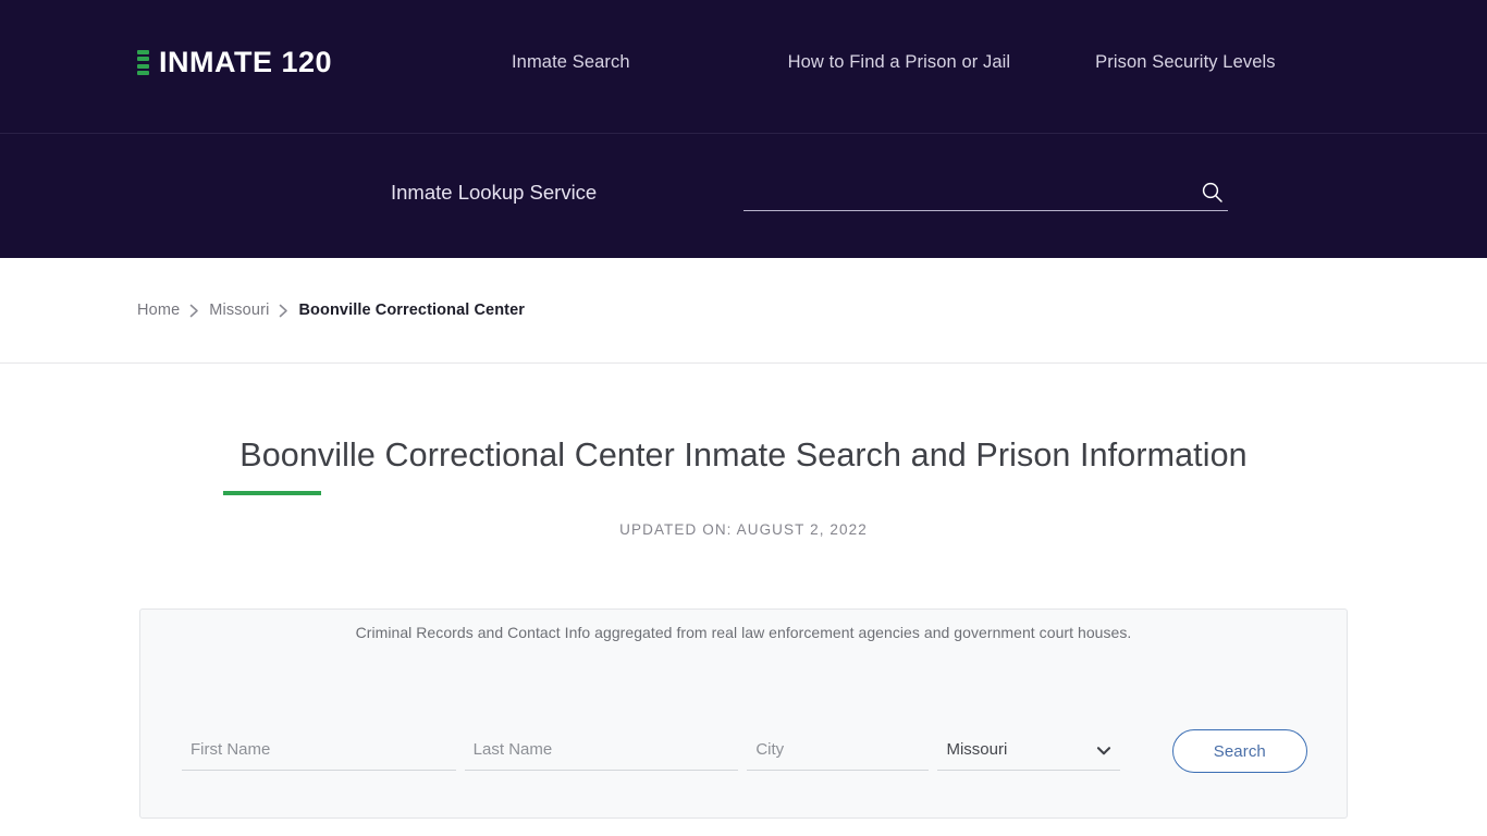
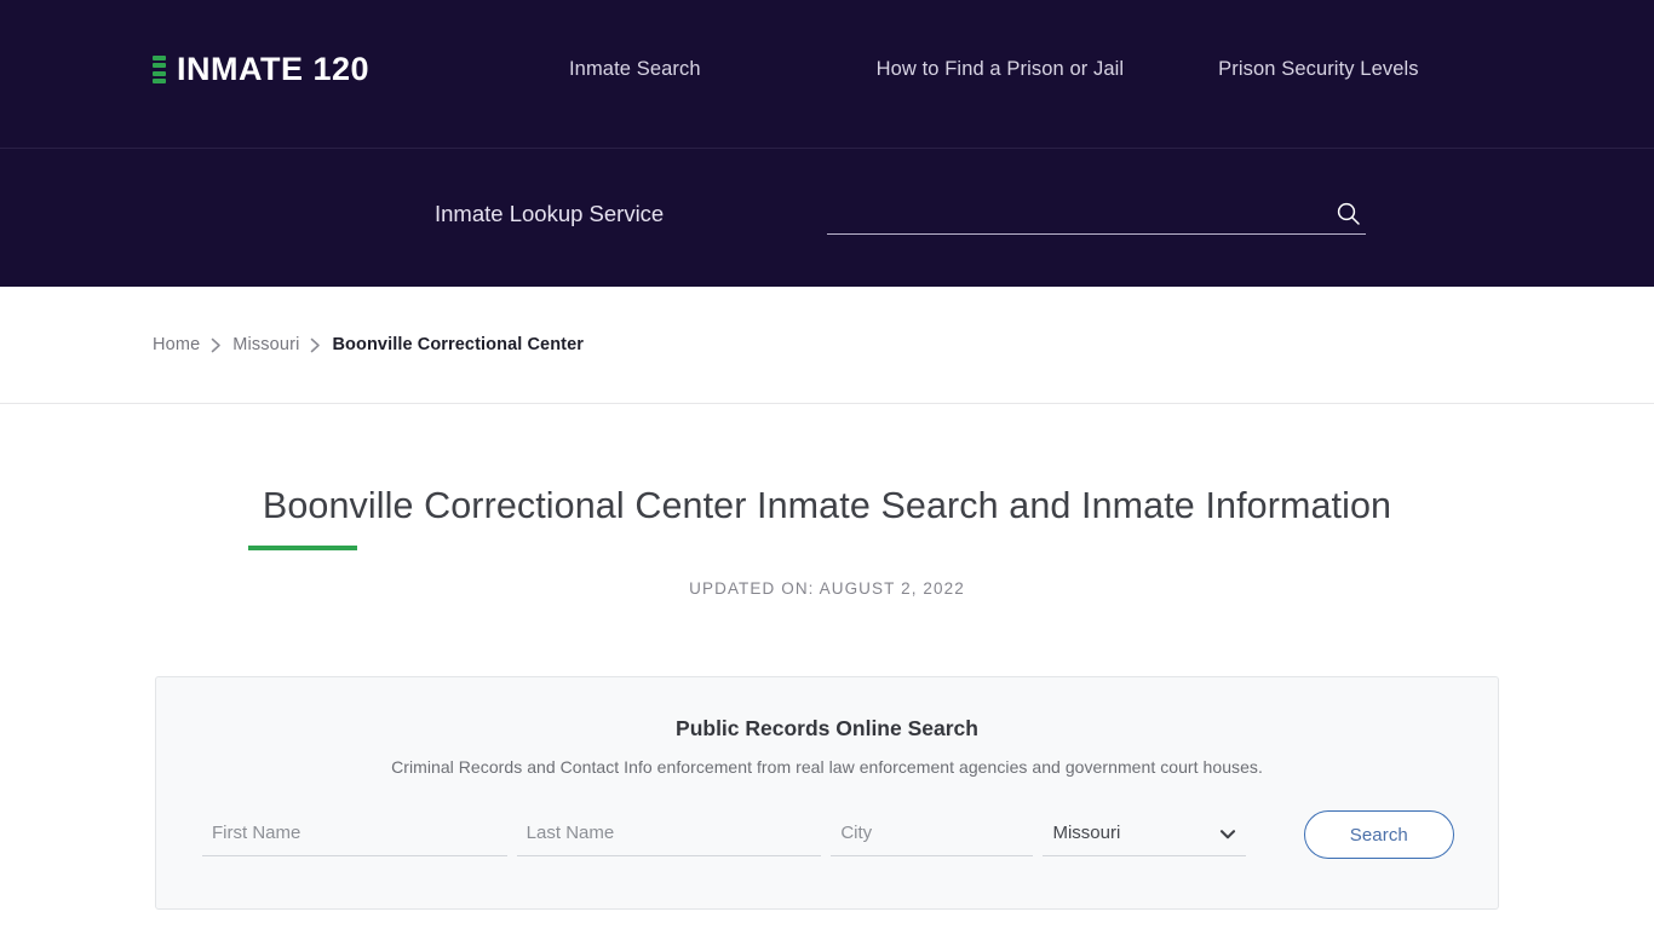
  INMATE 120
  Inmate Search
  How to Find a Prison or Jail
  Prison Security Levels
  Inmate Lookup Service
  Home
  Missouri
  Boonville Correctional Center
- Boonville Correctional Center Inmate Search and Prison Information
+ Boonville Correctional Center Inmate Search and Inmate Information
  UPDATED ON: AUGUST 2, 2022
+ Public Records Online Search
- Criminal Records and Contact Info aggregated from real law enforcement agencies and government court houses.
+ Criminal Records and Contact Info enforcement from real law enforcement agencies and government court houses.
  First Name
  Last Name
  City
  Missouri
  Search
